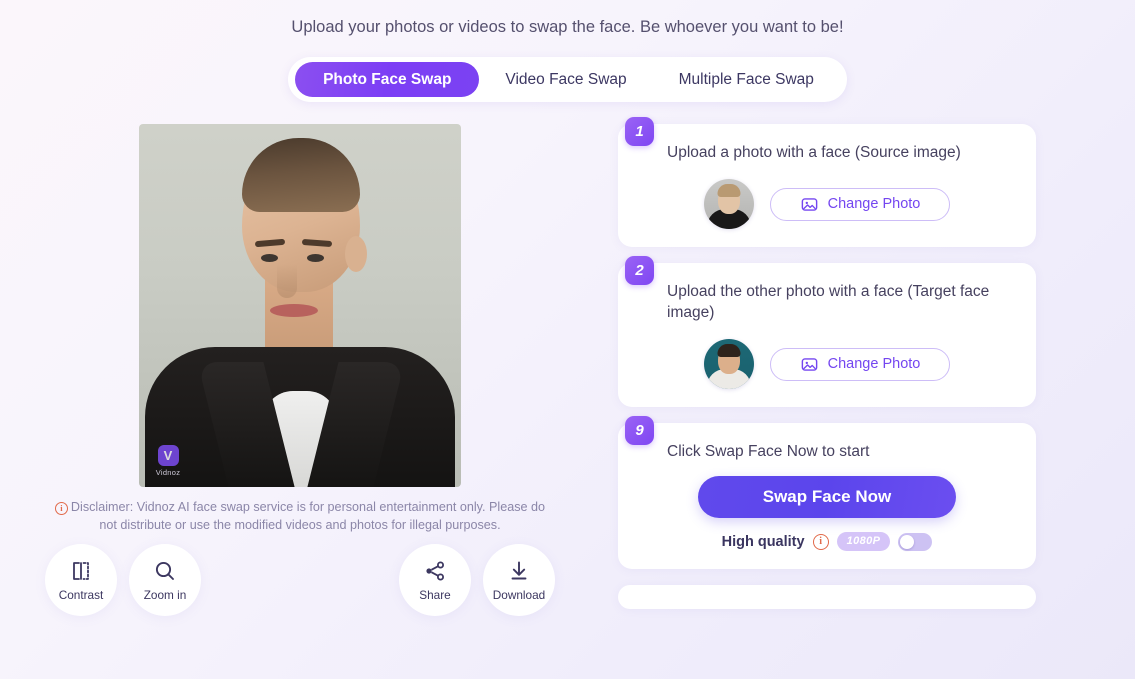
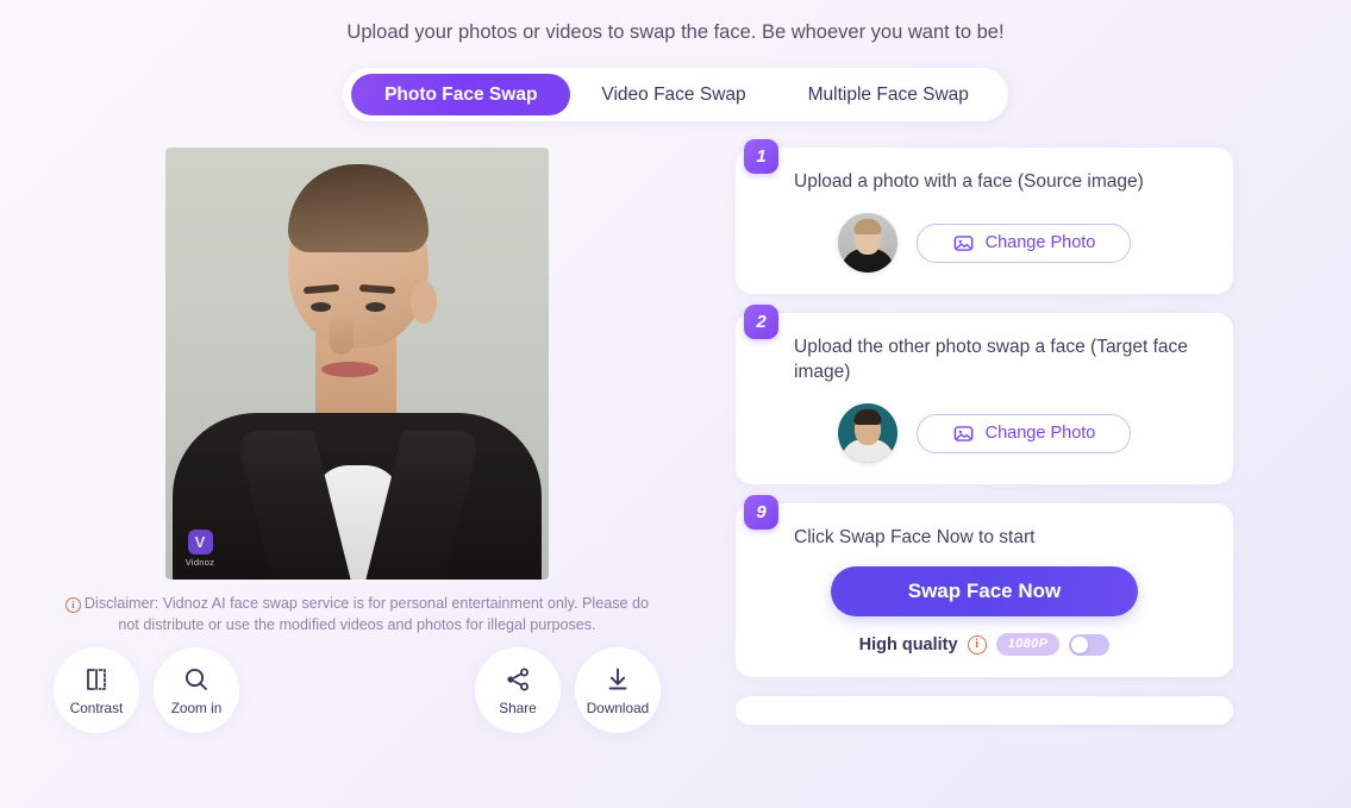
  Upload your photos or videos to swap the face. Be whoever you want to be!
  Photo Face Swap
  Video Face Swap
  Multiple Face Swap
  V
  Vidnoz
  i Disclaimer: Vidnoz AI face swap service is for personal entertainment only. Please do not distribute or use the modified videos and photos for illegal purposes.
  Contrast
  Zoom in
  Share
  Download
  1
  Upload a photo with a face (Source image)
  Change Photo
  2
- Upload the other photo with a face (Target face image)
+ Upload the other photo swap a face (Target face image)
  Change Photo
  9
  Click Swap Face Now to start
  Swap Face Now
  High quality
  i
  1080P
